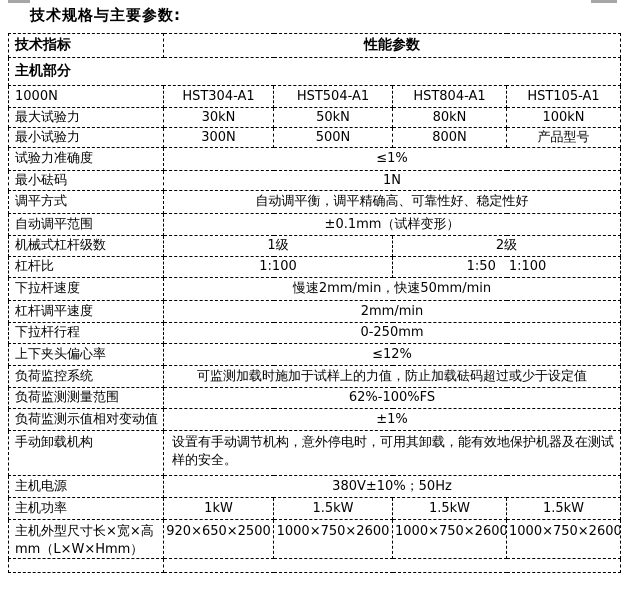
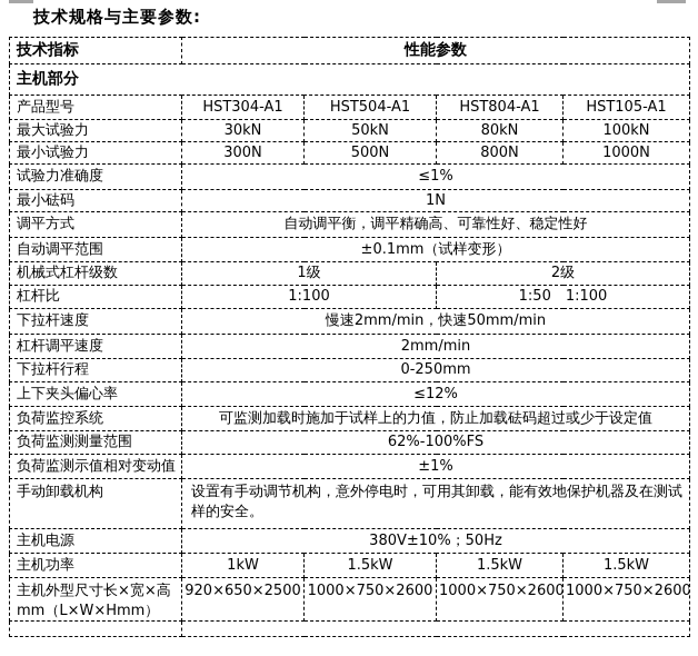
  技术规格与主要参数:
  技术指标	性能参数
  主机部分
- 1000N	HST304-A1	HST504-A1	HST804-A1	HST105-A1
+ 产品型号	HST304-A1	HST504-A1	HST804-A1	HST105-A1
  最大试验力	30kN	50kN	80kN	100kN
- 最小试验力	300N	500N	800N	产品型号
+ 最小试验力	300N	500N	800N	1000N
  试验力准确度	≤1%
  最小砝码	1N
  调平方式	自动调平衡，调平精确高、可靠性好、稳定性好
  自动调平范围	±0.1mm（试样变形）
  机械式杠杆级数	1级	2级
  杠杆比	1:100	1:50 1:100
  下拉杆速度	慢速2mm/min，快速50mm/min
  杠杆调平速度	2mm/min
  下拉杆行程	0-250mm
  上下夹头偏心率	≤12%
  负荷监控系统	可监测加载时施加于试样上的力值，防止加载砝码超过或少于设定值
  负荷监测测量范围	62%-100%FS
  负荷监测示值相对变动值	±1%
  手动卸载机构	设置有手动调节机构，意外停电时，可用其卸载，能有效地保护机器及在测试样的安全。
  主机电源	380V±10%；50Hz
  主机功率	1kW	1.5kW	1.5kW	1.5kW
  主机外型尺寸长×宽×高mm（L×W×Hmm）	920×650×2500	1000×750×2600	1000×750×2600	1000×750×2600
